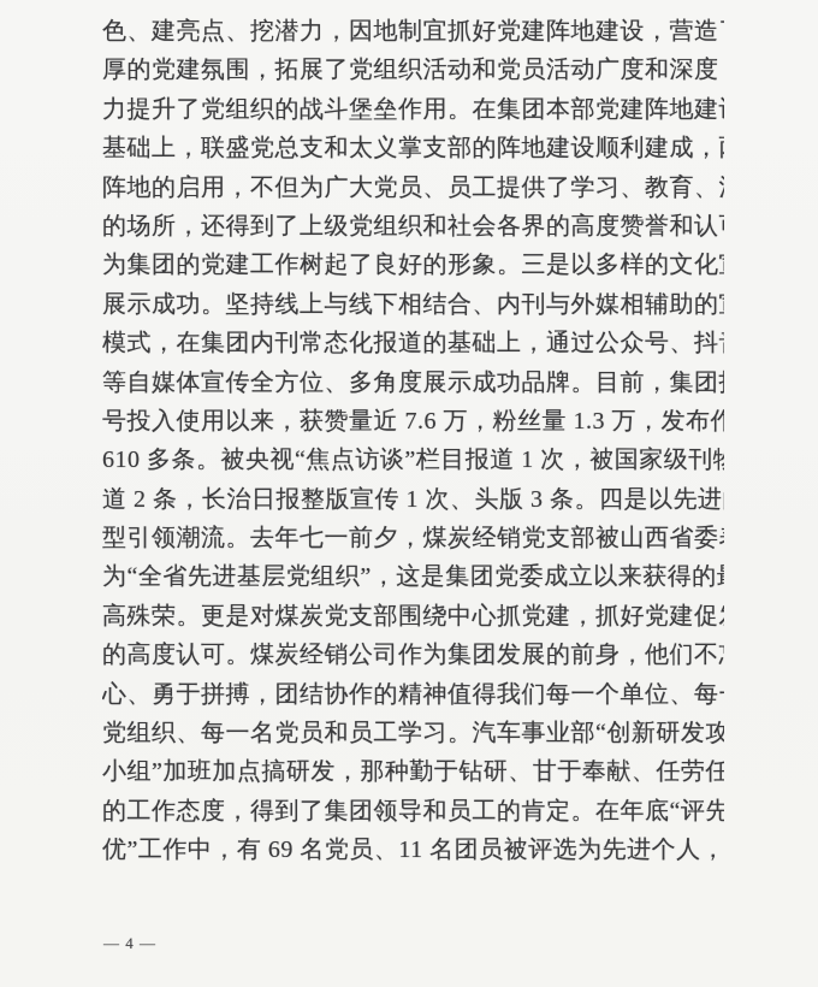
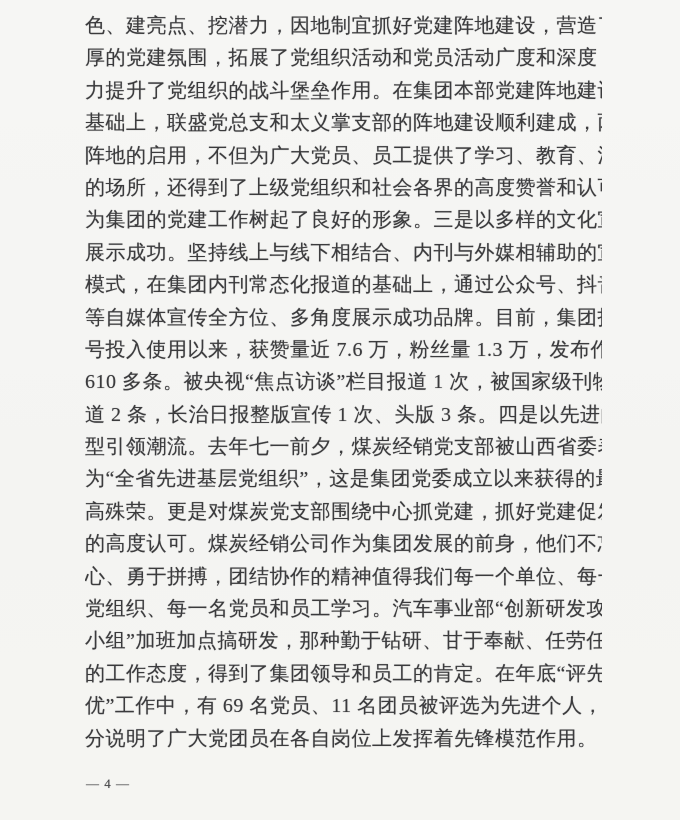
  色、建亮点、挖潜力，因地制宜抓好党建阵地建设，营造
  厚的党建氛围，拓展了党组织活动和党员活动广度和深度
  力提升了党组织的战斗堡垒作用。在集团本部党建阵地建
  基础上，联盛党总支和太义掌支部的阵地建设顺利建成，
  阵地的启用，不但为广大党员、员工提供了学习、教育、
  的场所，还得到了上级党组织和社会各界的高度赞誉和认
  为集团的党建工作树起了良好的形象。三是以多样的文化
  展示成功。坚持线上与线下相结合、内刊与外媒相辅助的
  模式，在集团内刊常态化报道的基础上，通过公众号、抖
  等自媒体宣传全方位、多角度展示成功品牌。目前，集团
  号投入使用以来，获赞量近 7.6 万，粉丝量 1.3 万，发布作
  610 多条。被央视“焦点访谈”栏目报道 1 次，被国家级刊
  道 2 条，长治日报整版宣传 1 次、头版 3 条。四是以先进
  型引领潮流。去年七一前夕，煤炭经销党支部被山西省委
  为“全省先进基层党组织”，这是集团党委成立以来获得的
  高殊荣。更是对煤炭党支部围绕中心抓党建，抓好党建促
  的高度认可。煤炭经销公司作为集团发展的前身，他们不
  心、勇于拼搏，团结协作的精神值得我们每一个单位、每
  党组织、每一名党员和员工学习。汽车事业部“创新研发攻
  小组”加班加点搞研发，那种勤于钻研、甘于奉献、任劳任
  的工作态度，得到了集团领导和员工的肯定。在年底“评先
  优”工作中，有 69 名党员、11 名团员被评选为先进个人，
+ 分说明了广大党团员在各自岗位上发挥着先锋模范作用。
  — 4 —
